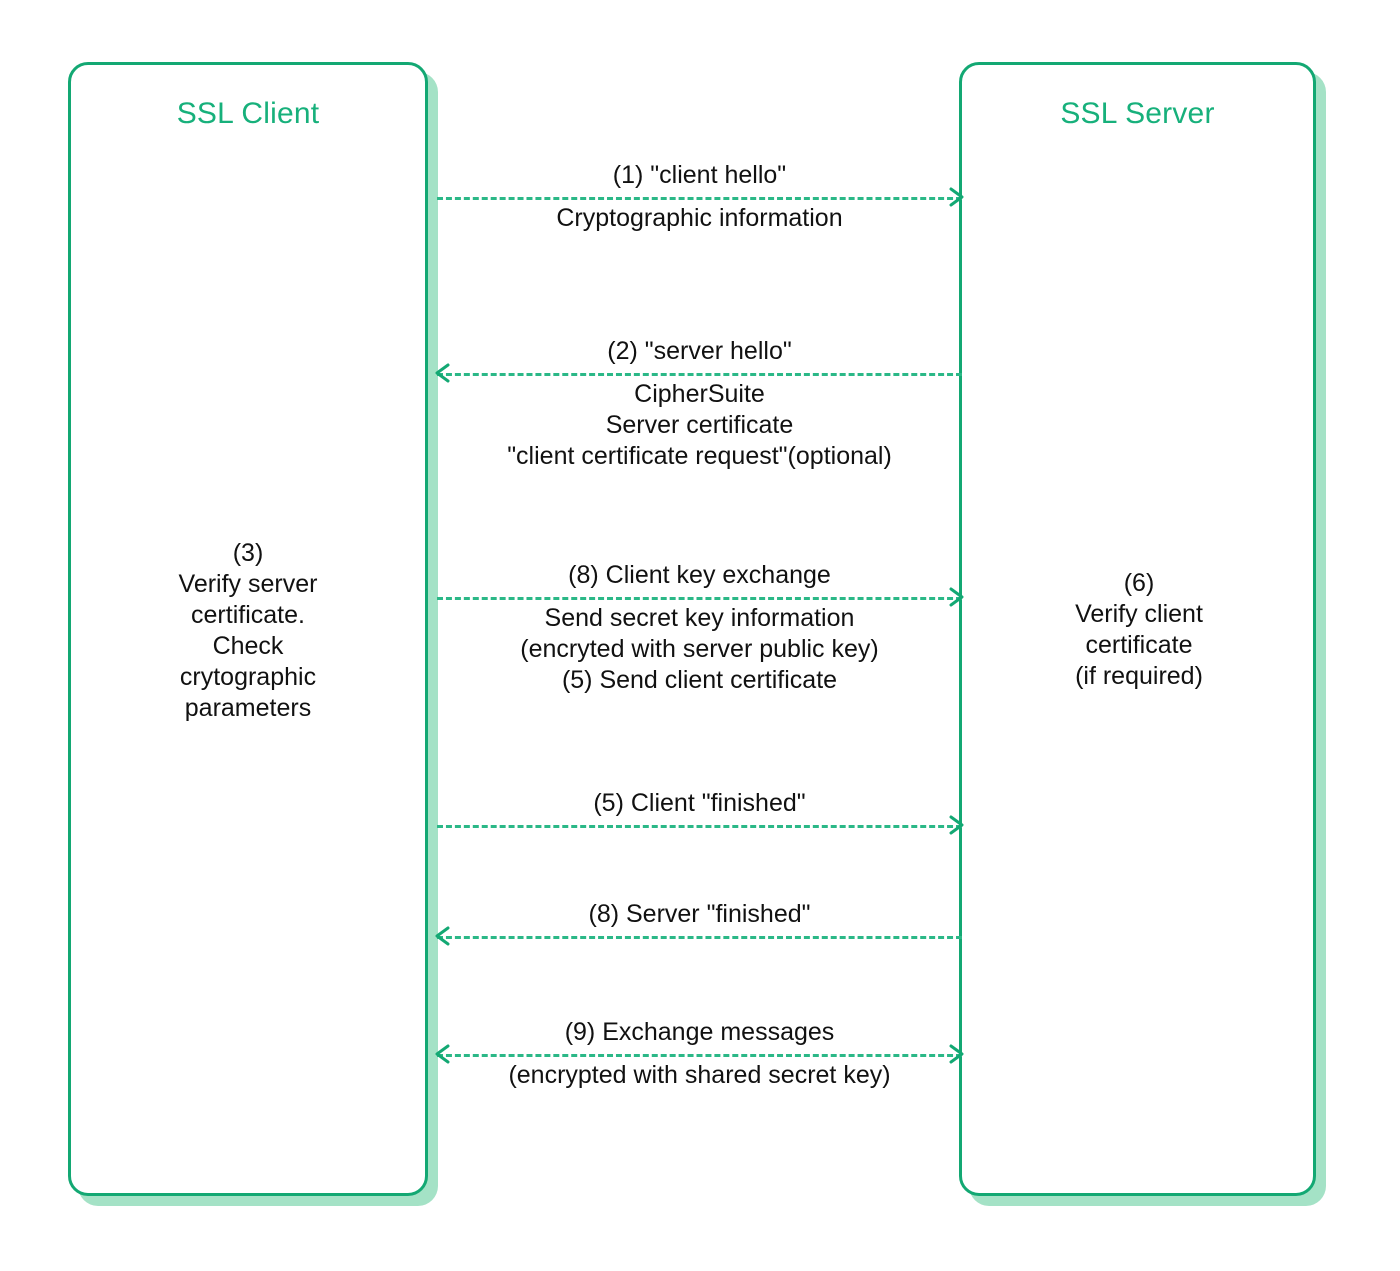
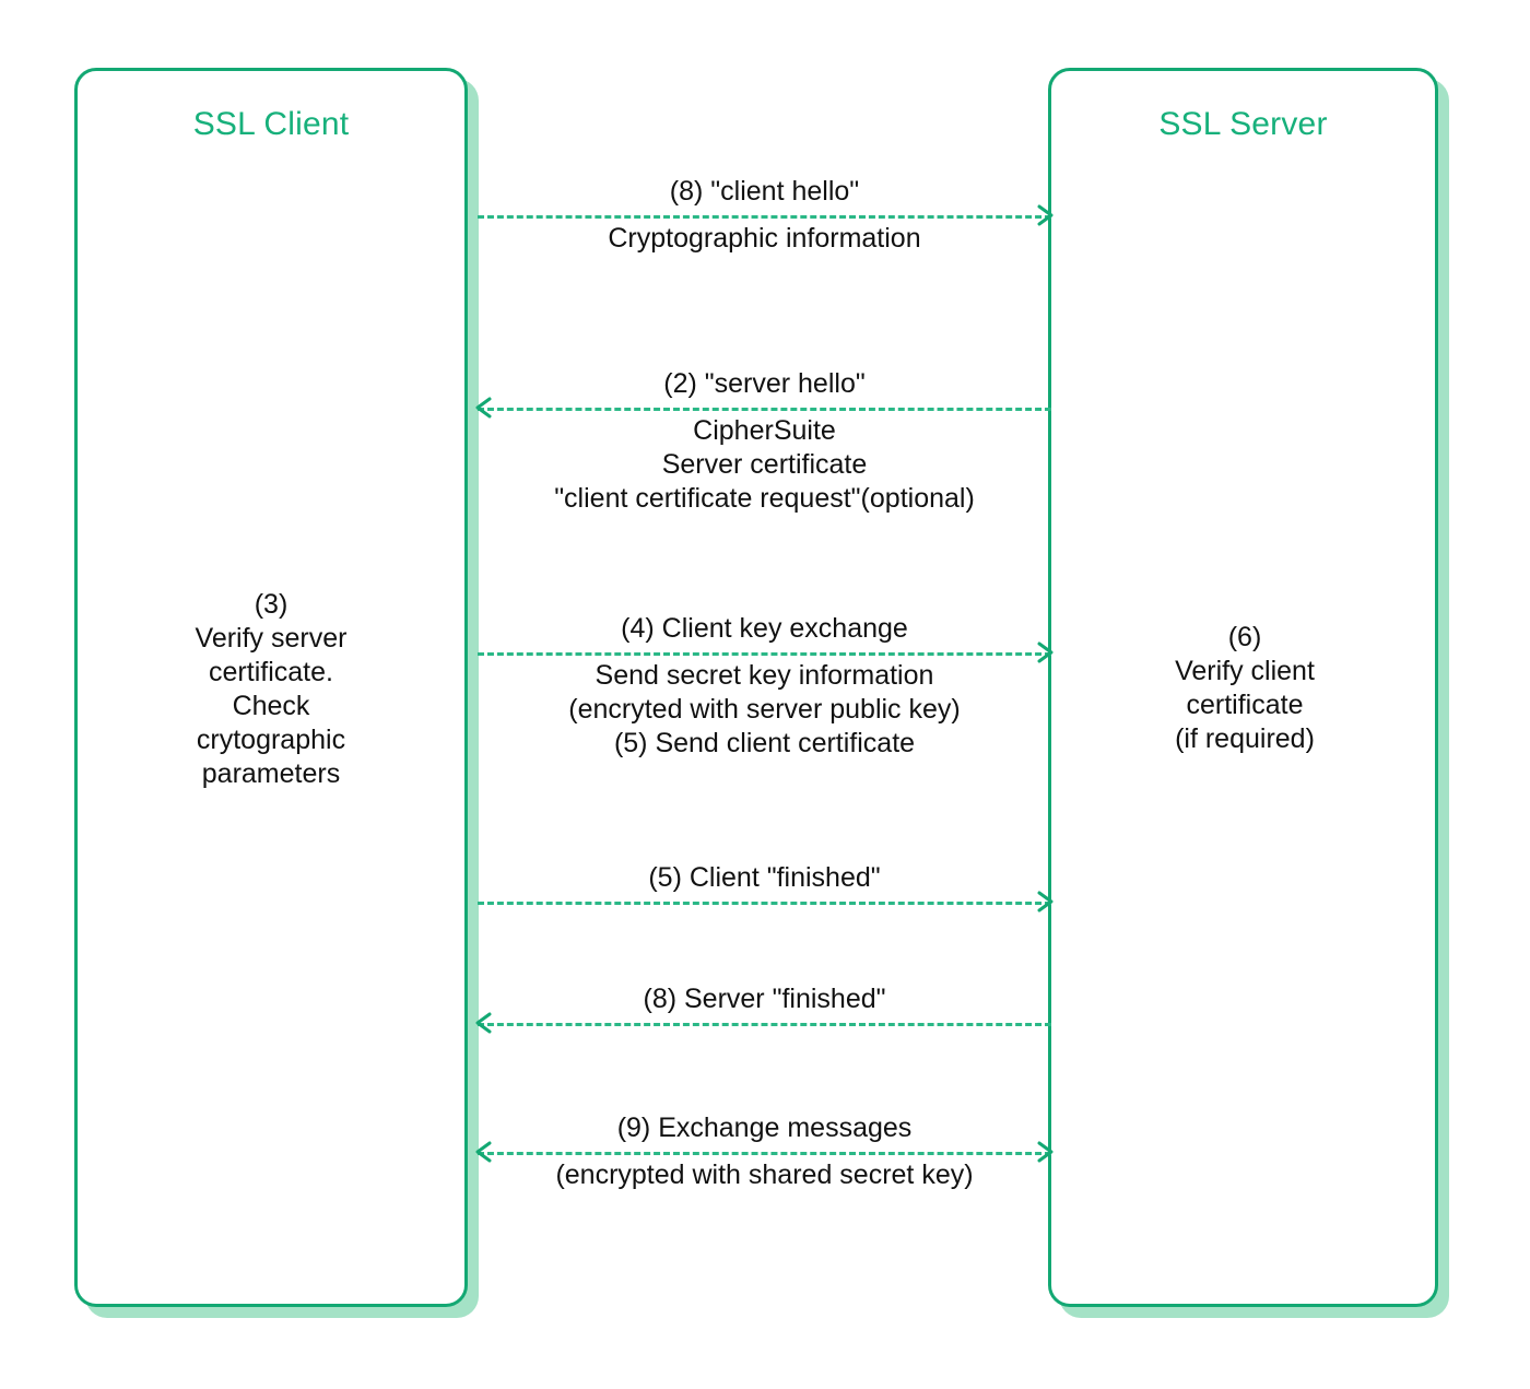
  SSL Client
  (3)
  Verify server
  certificate.
  Check
  crytographic
  parameters
  SSL Server
  (6)
  Verify client
  certificate
  (if required)
- (1) "client hello"
+ (8) "client hello"
  Cryptographic information
  (2) "server hello"
  CipherSuite
  Server certificate
  "client certificate request"(optional)
- (8) Client key exchange
+ (4) Client key exchange
  Send secret key information
  (encryted with server public key)
  (5) Send client certificate
  (5) Client "finished"
  (8) Server "finished"
  (9) Exchange messages
  (encrypted with shared secret key)
